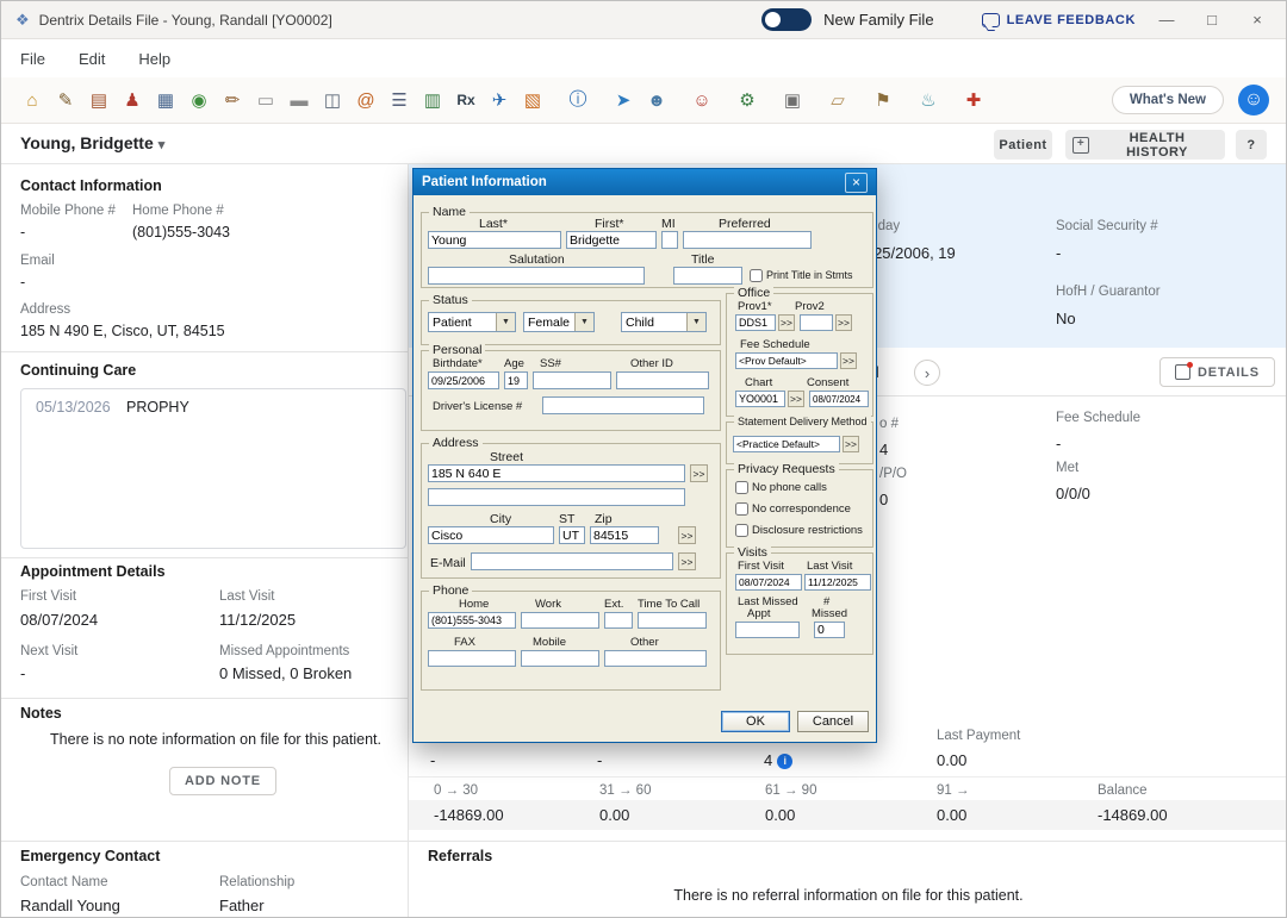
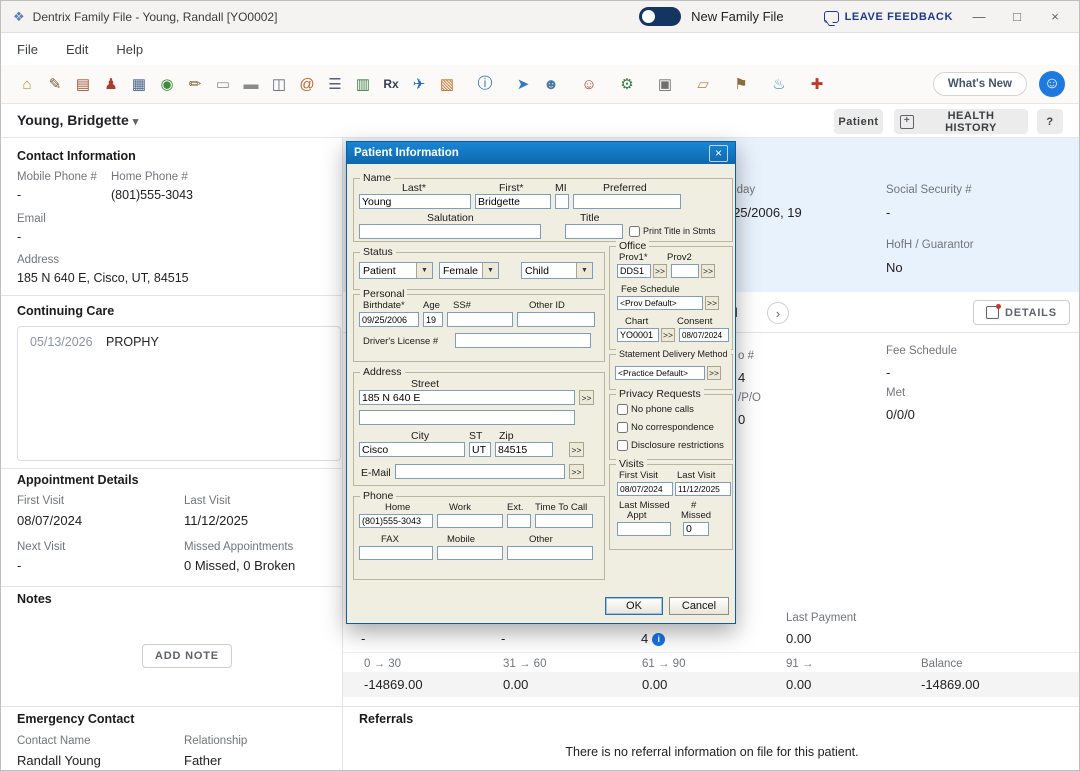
  ❖
- Dentrix Details File - Young, Randall [YO0002]
+ Dentrix Family File - Young, Randall [YO0002]
  New Family File
  LEAVE FEEDBACK
  —
  □
  ×
  File
  Edit
  Help
  ⌂
  ✎
  ▤
  ♟
  ▦
  ◉
  ✏
  ▭
  ▬
  ◫
  @
  ☰
  ▥
  Rx
  ✈
  ▧
  ⓘ
  ➤
  ☻
  ☺
  ⚙
  ▣
  ▱
  ⚑
  ♨
  ✚
  What's New
  ☺
  Young, Bridgette ▾
  Patient
  +
  HEALTH HISTORY
  ?
  Contact Information
  Mobile Phone #
  Home Phone #
  -
  (801)555-3043
  Email
  -
  Address
- 185 N 490 E, Cisco, UT, 84515
+ 185 N 640 E, Cisco, UT, 84515
  Continuing Care
  05/13/2026
  PROPHY
  Appointment Details
  First Visit
  Last Visit
  08/07/2024
  11/12/2025
  Next Visit
  Missed Appointments
  -
  0 Missed, 0 Broken
  Notes
- There is no note information on file for this patient.
  ADD NOTE
  Emergency Contact
  Contact Name
  Relationship
  Randall Young
  Father
  25/2006, 19
  Social Security #
  -
  HofH / Guarantor
  No
  ›
  DETAILS
  o #
  4
  /P/O
  0
  Fee Schedule
  -
  Met
  0/0/0
  Last Payment
  -
  -
  4 i
  0.00
  0 → 30
  31 → 60
  61 → 90
  91 →
  Balance
  -14869.00
  0.00
  0.00
  0.00
  -14869.00
  Referrals
  There is no referral information on file for this patient.
  Patient Information
  ×
  Name
  Last*
  First*
  MI
  Preferred
  Young
  Bridgette
  Salutation
  Title
  Print Title in Stmts
  Status
  Patient
  Female
  Child
  Personal
  Birthdate*
  Age
  SS#
  Other ID
  09/25/2006
  19
  Driver's License #
  Address
  Street
  185 N 640 E
  >>
  City
  ST
  Zip
  Cisco
  UT
  84515
  >>
  E-Mail
  >>
  Phone
  Home
  Work
  Ext.
  Time To Call
  (801)555-3043
  FAX
  Mobile
  Other
  Office
  Prov1*
  Prov2
  DDS1
  >>
  >>
  Fee Schedule
  <Prov Default>
  >>
  Chart
  Consent
  YO0001
  >>
  08/07/2024
  Statement Delivery Method
  <Practice Default>
  >>
  Privacy Requests
  No phone calls
  No correspondence
  Disclosure restrictions
  Visits
  First Visit
  Last Visit
  08/07/2024
  11/12/2025
  Last Missed
  Appt
  #
  Missed
  0
  OK
  Cancel
